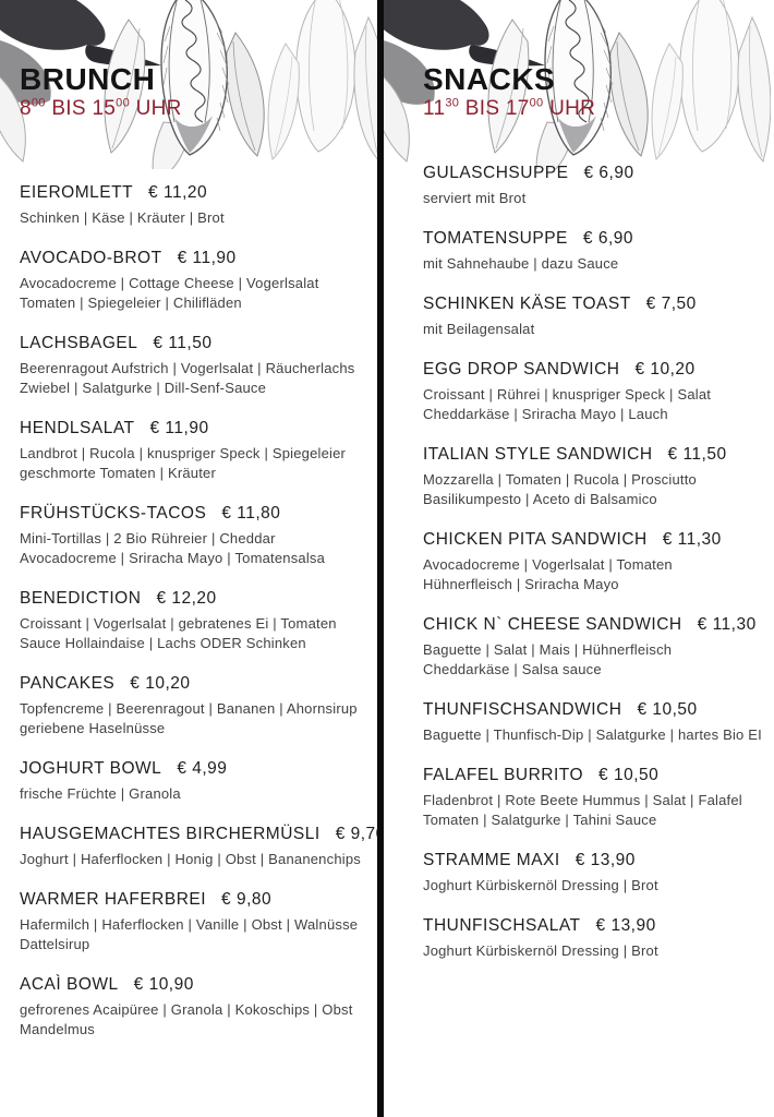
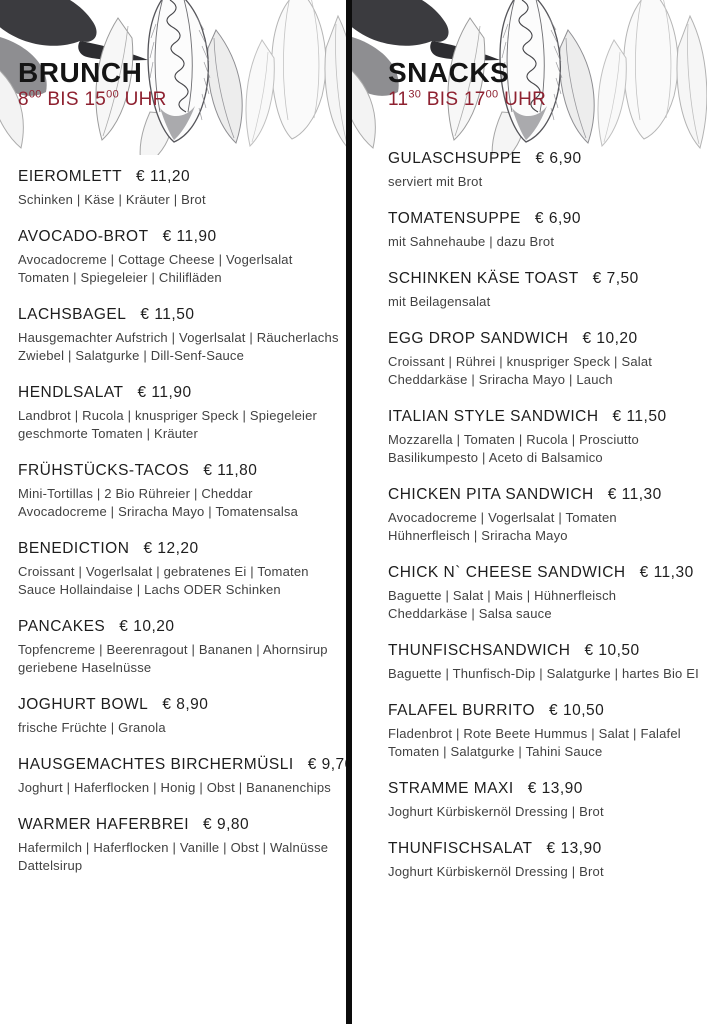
  BRUNCH
  800 BIS 1500 UHR
  EIEROMLETT € 11,20
  Schinken | Käse | Kräuter | Brot
  AVOCADO-BROT € 11,90
  Avocadocreme | Cottage Cheese | Vogerlsalat
  Tomaten | Spiegeleier | Chilifläden
  LACHSBAGEL € 11,50
- Beerenragout Aufstrich | Vogerlsalat | Räucherlachs
+ Hausgemachter Aufstrich | Vogerlsalat | Räucherlachs
  Zwiebel | Salatgurke | Dill-Senf-Sauce
  HENDLSALAT € 11,90
  Landbrot | Rucola | knuspriger Speck | Spiegeleier
  geschmorte Tomaten | Kräuter
  FRÜHSTÜCKS-TACOS € 11,80
  Mini-Tortillas | 2 Bio Rühreier | Cheddar
  Avocadocreme | Sriracha Mayo | Tomatensalsa
  BENEDICTION € 12,20
  Croissant | Vogerlsalat | gebratenes Ei | Tomaten
  Sauce Hollaindaise | Lachs ODER Schinken
  PANCAKES € 10,20
  Topfencreme | Beerenragout | Bananen | Ahornsirup
  geriebene Haselnüsse
- JOGHURT BOWL € 4,99
+ JOGHURT BOWL € 8,90
  frische Früchte | Granola
  HAUSGEMACHTES BIRCHERMÜSLI € 9,7
  Joghurt | Haferflocken | Honig | Obst | Bananenchips
  WARMER HAFERBREI € 9,80
  Hafermilch | Haferflocken | Vanille | Obst | Walnüsse
  Dattelsirup
- ACAÌ BOWL € 10,90
- gefrorenes Acaipüree | Granola | Kokoschips | Obst
- Mandelmus
  SNACKS
  1130 BIS 1700 UHR
  GULASCHSUPPE € 6,90
  serviert mit Brot
  TOMATENSUPPE € 6,90
- mit Sahnehaube | dazu Sauce
+ mit Sahnehaube | dazu Brot
  SCHINKEN KÄSE TOAST € 7,50
  mit Beilagensalat
  EGG DROP SANDWICH € 10,20
  Croissant | Rührei | knuspriger Speck | Salat
  Cheddarkäse | Sriracha Mayo | Lauch
  ITALIAN STYLE SANDWICH € 11,50
  Mozzarella | Tomaten | Rucola | Prosciutto
  Basilikumpesto | Aceto di Balsamico
  CHICKEN PITA SANDWICH € 11,30
  Avocadocreme | Vogerlsalat | Tomaten
  Hühnerfleisch | Sriracha Mayo
  CHICK N` CHEESE SANDWICH € 11,30
  Baguette | Salat | Mais | Hühnerfleisch
  Cheddarkäse | Salsa sauce
  THUNFISCHSANDWICH € 10,50
  Baguette | Thunfisch-Dip | Salatgurke | hartes Bio EI
  FALAFEL BURRITO € 10,50
  Fladenbrot | Rote Beete Hummus | Salat | Falafel
  Tomaten | Salatgurke | Tahini Sauce
  STRAMME MAXI € 13,90
  Joghurt Kürbiskernöl Dressing | Brot
  THUNFISCHSALAT € 13,90
  Joghurt Kürbiskernöl Dressing | Brot
